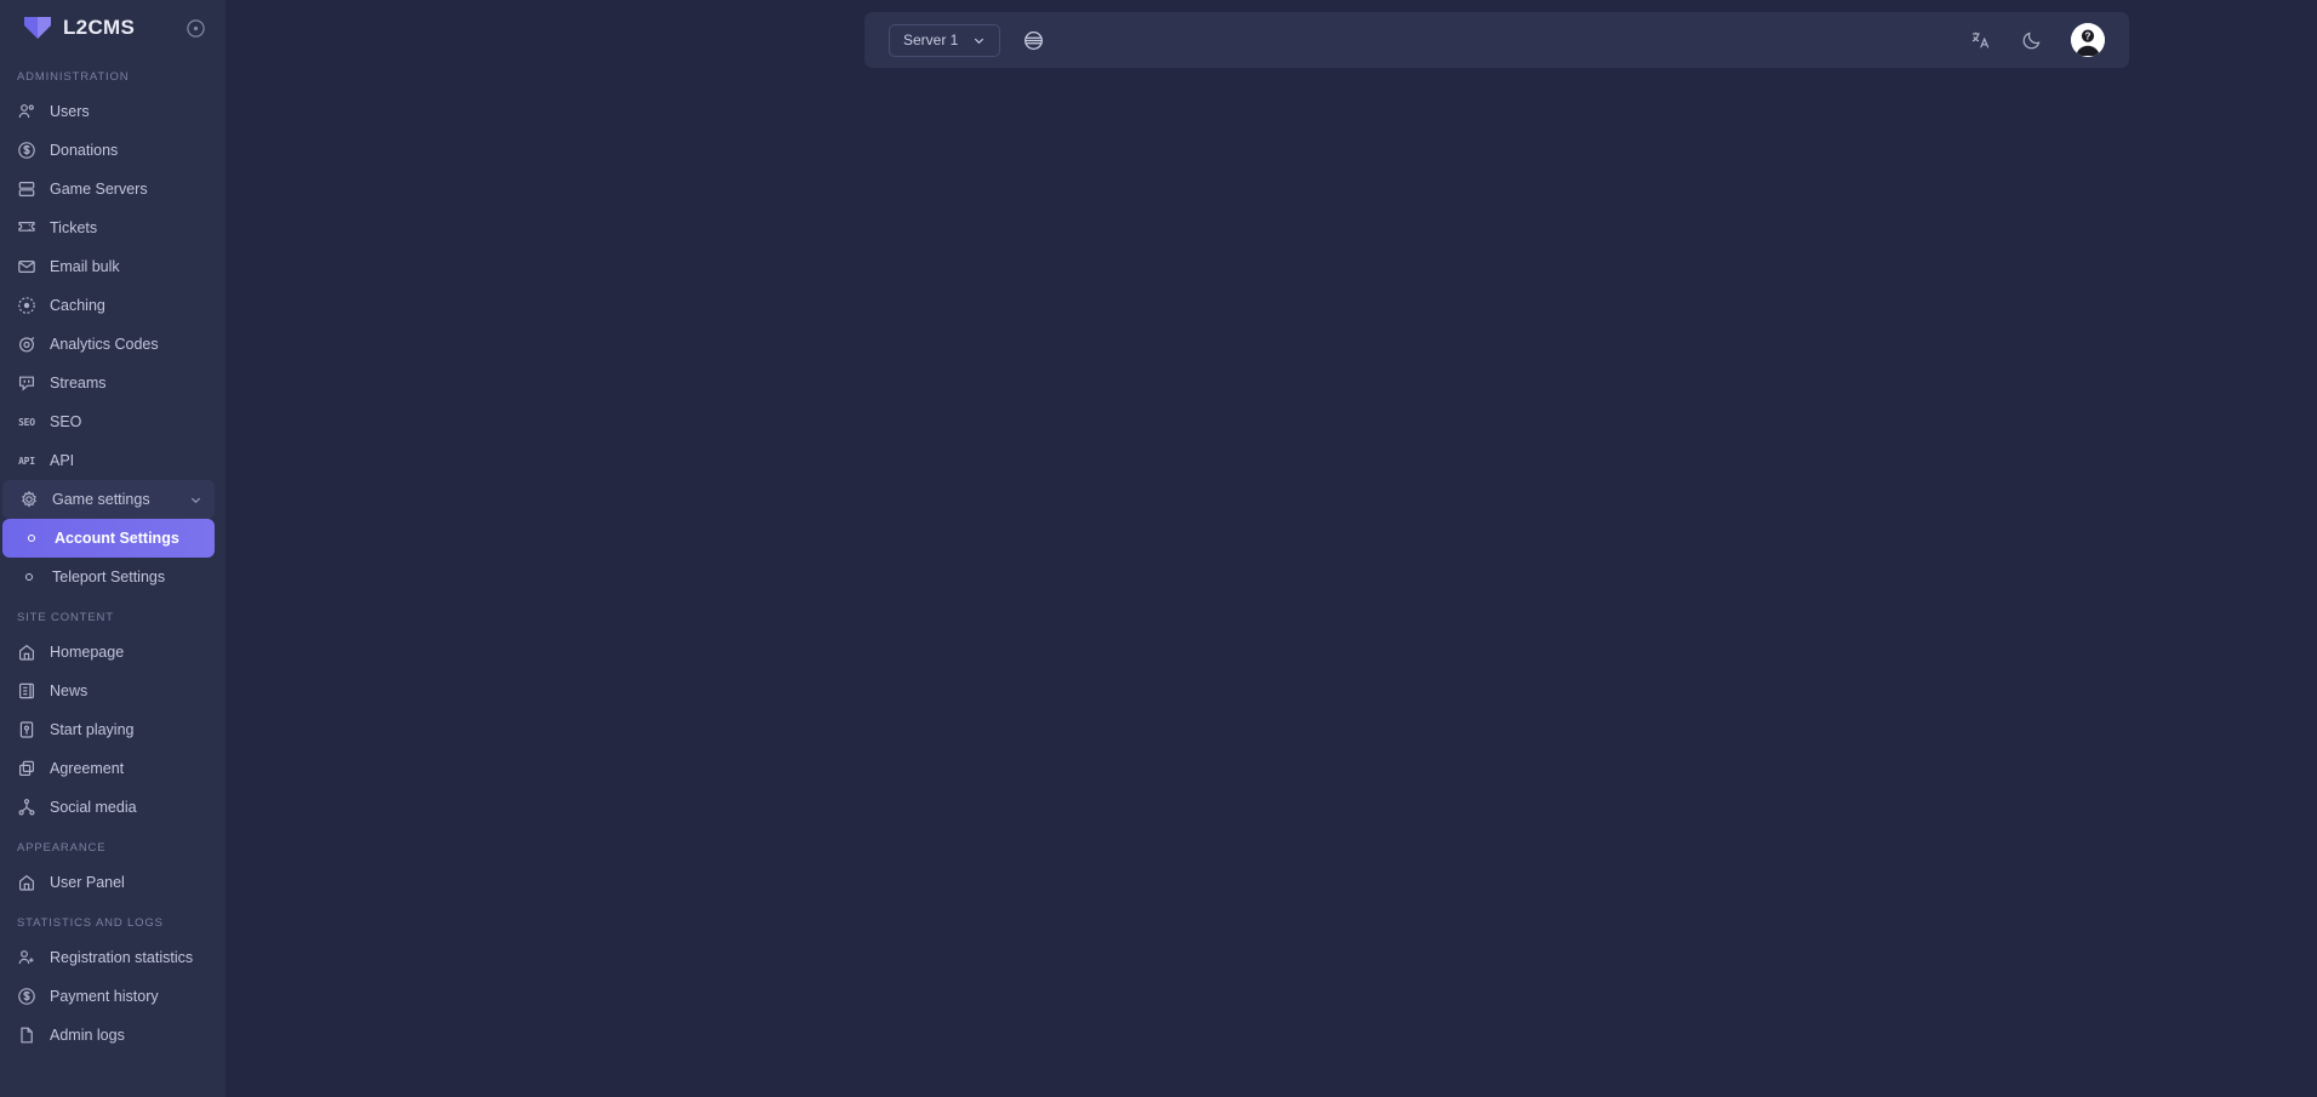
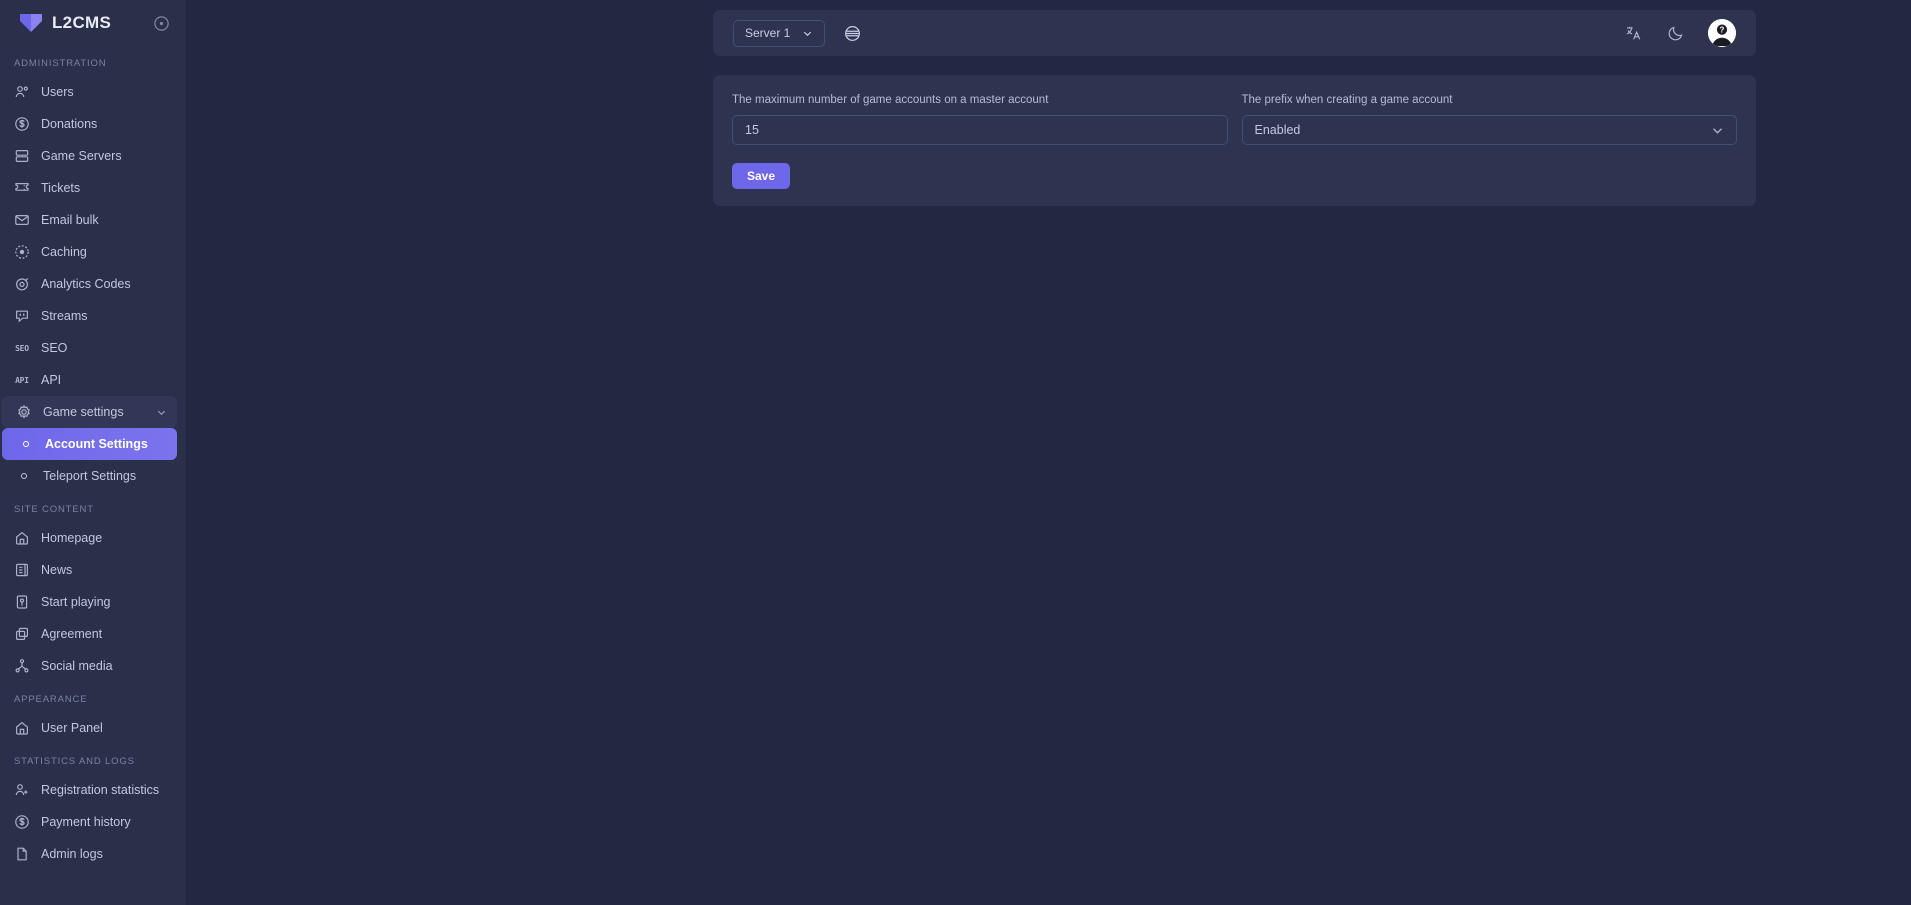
  L2CMS
  ADMINISTRATION
  Users
  Donations
  Game Servers
  Tickets
  Email bulk
  Caching
  Analytics Codes
  Streams
  SEO
  SEO
  API
  API
  Game settings
  Account Settings
  Teleport Settings
  SITE CONTENT
  Homepage
  News
  Start playing
  Agreement
  Social media
  APPEARANCE
  User Panel
  STATISTICS AND LOGS
  Registration statistics
  Payment history
  Admin logs
  Server 1
  ?
+ The maximum number of game accounts on a master account
+ 15
+ The prefix when creating a game account
+ Enabled
+ Save
